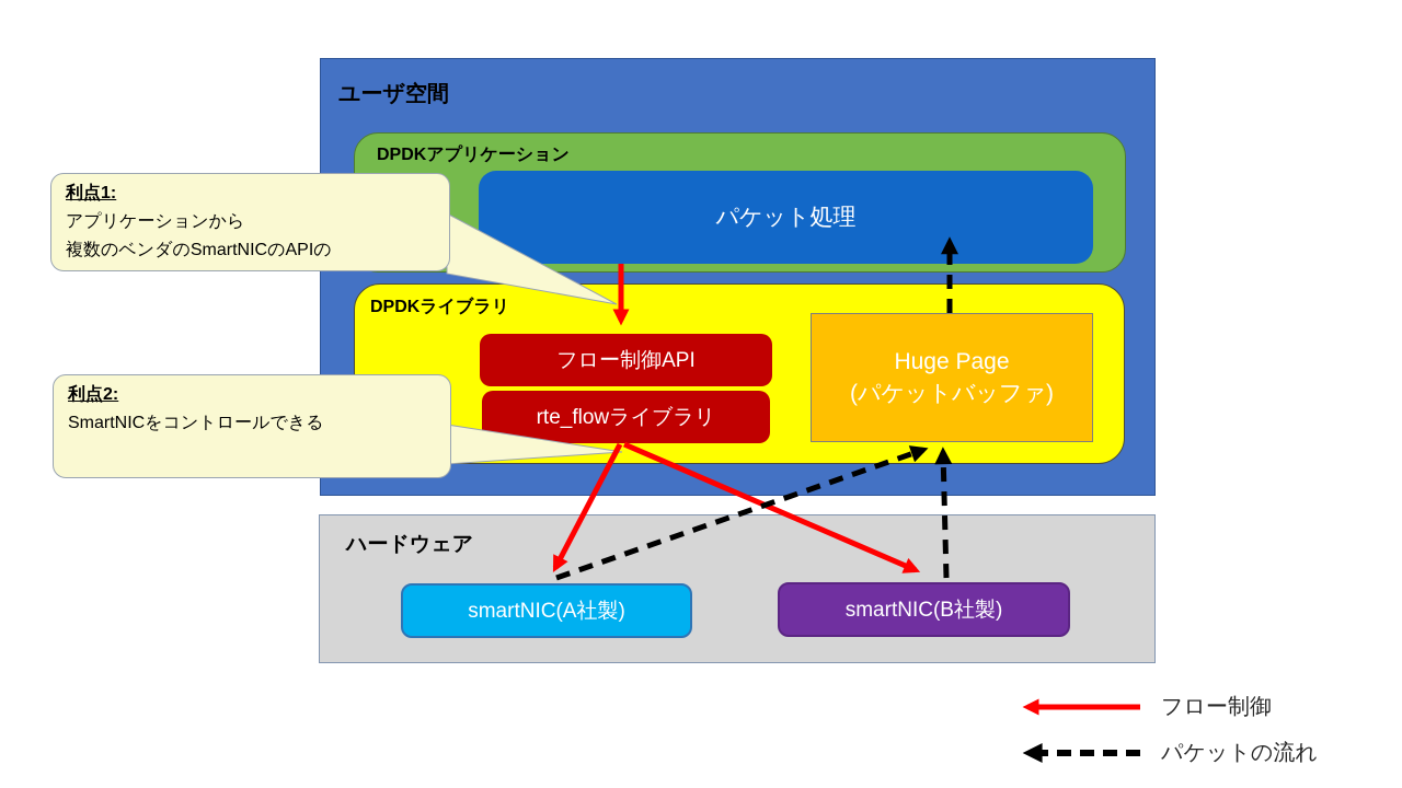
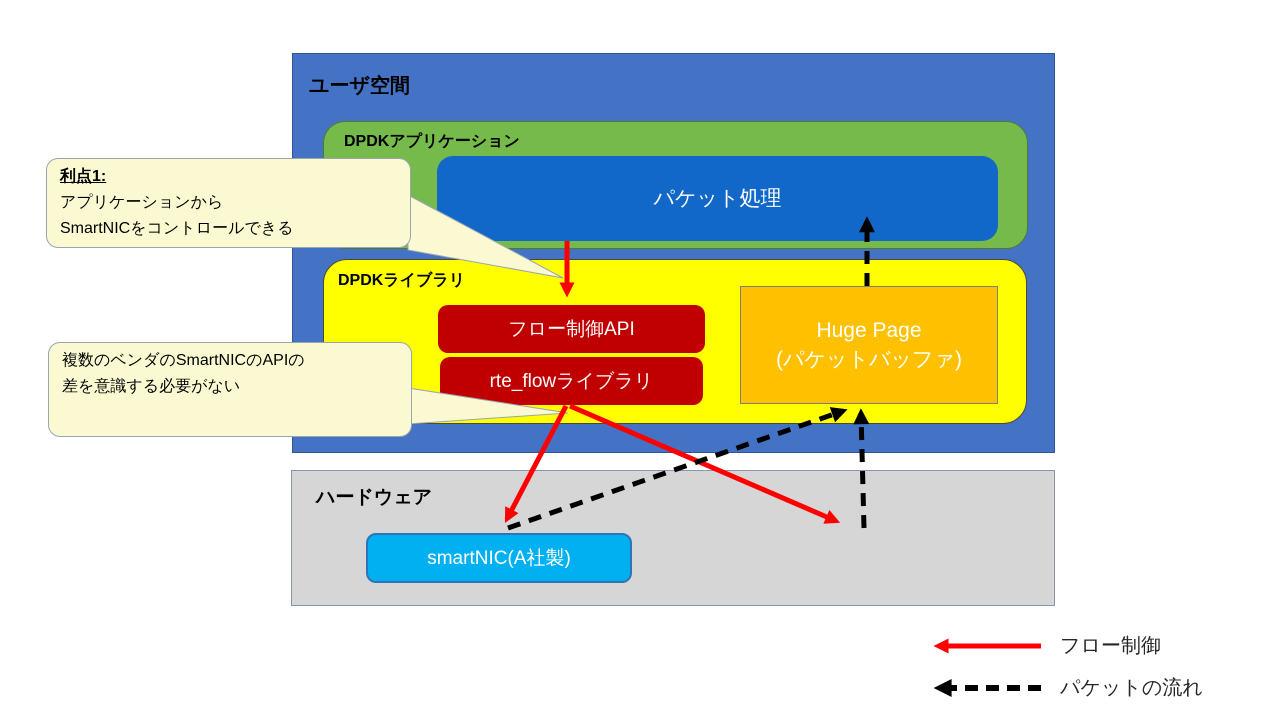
  ユーザ空間
  DPDKアプリケーション
  パケット処理
  DPDKライブラリ
  フロー制御API
  rte_flowライブラリ
  Huge Page
  (パケットバッファ)
  ハードウェア
  smartNIC(A社製)
- smartNIC(B社製)
  利点1:
  アプリケーションから
- 複数のベンダのSmartNICのAPIの
+ SmartNICをコントロールできる
- 利点2:
- SmartNICをコントロールできる
+ 複数のベンダのSmartNICのAPIの
+ 差を意識する必要がない
  フロー制御
  パケットの流れ
